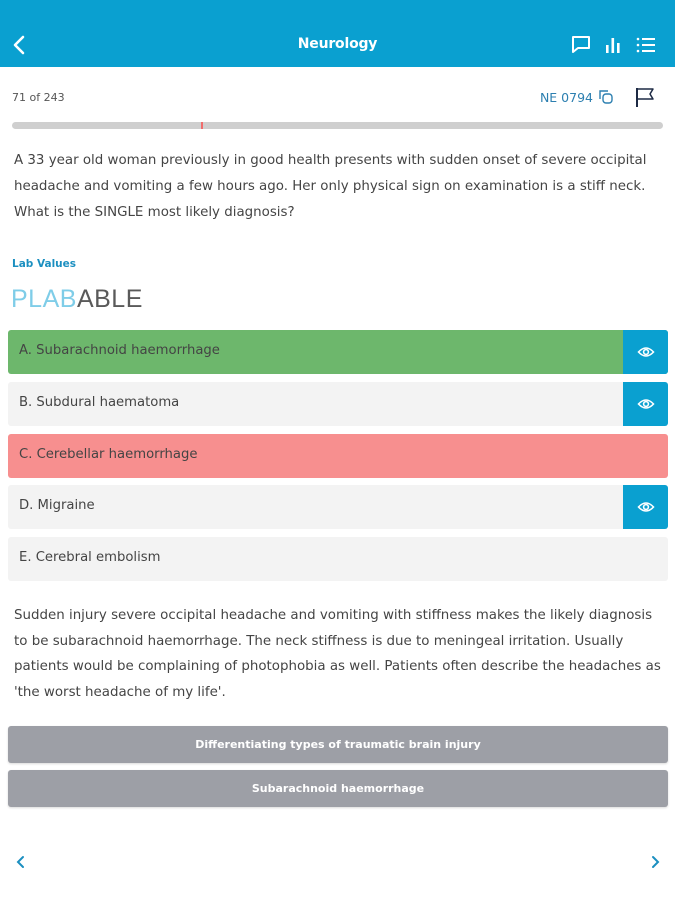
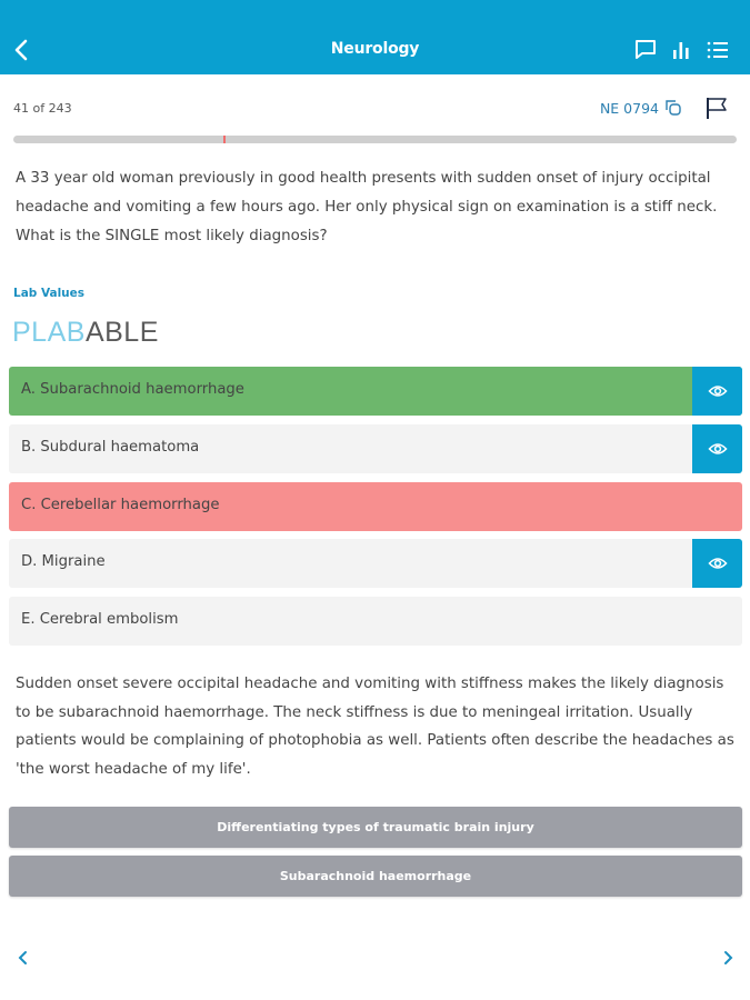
  Neurology
- 71 of 243
+ 41 of 243
  NE 0794
- A 33 year old woman previously in good health presents with sudden onset of severe occipital headache and vomiting a few hours ago. Her only physical sign on examination is a stiff neck. What is the SINGLE most likely diagnosis?
+ A 33 year old woman previously in good health presents with sudden onset of injury occipital headache and vomiting a few hours ago. Her only physical sign on examination is a stiff neck. What is the SINGLE most likely diagnosis?
  Lab Values
  PLABABLE
  A. Subarachnoid haemorrhage
  B. Subdural haematoma
  C. Cerebellar haemorrhage
  D. Migraine
  E. Cerebral embolism
- Sudden injury severe occipital headache and vomiting with stiffness makes the likely diagnosis to be subarachnoid haemorrhage. The neck stiffness is due to meningeal irritation. Usually patients would be complaining of photophobia as well. Patients often describe the headaches as 'the worst headache of my life'.
+ Sudden onset severe occipital headache and vomiting with stiffness makes the likely diagnosis to be subarachnoid haemorrhage. The neck stiffness is due to meningeal irritation. Usually patients would be complaining of photophobia as well. Patients often describe the headaches as 'the worst headache of my life'.
  Differentiating types of traumatic brain injury
  Subarachnoid haemorrhage
